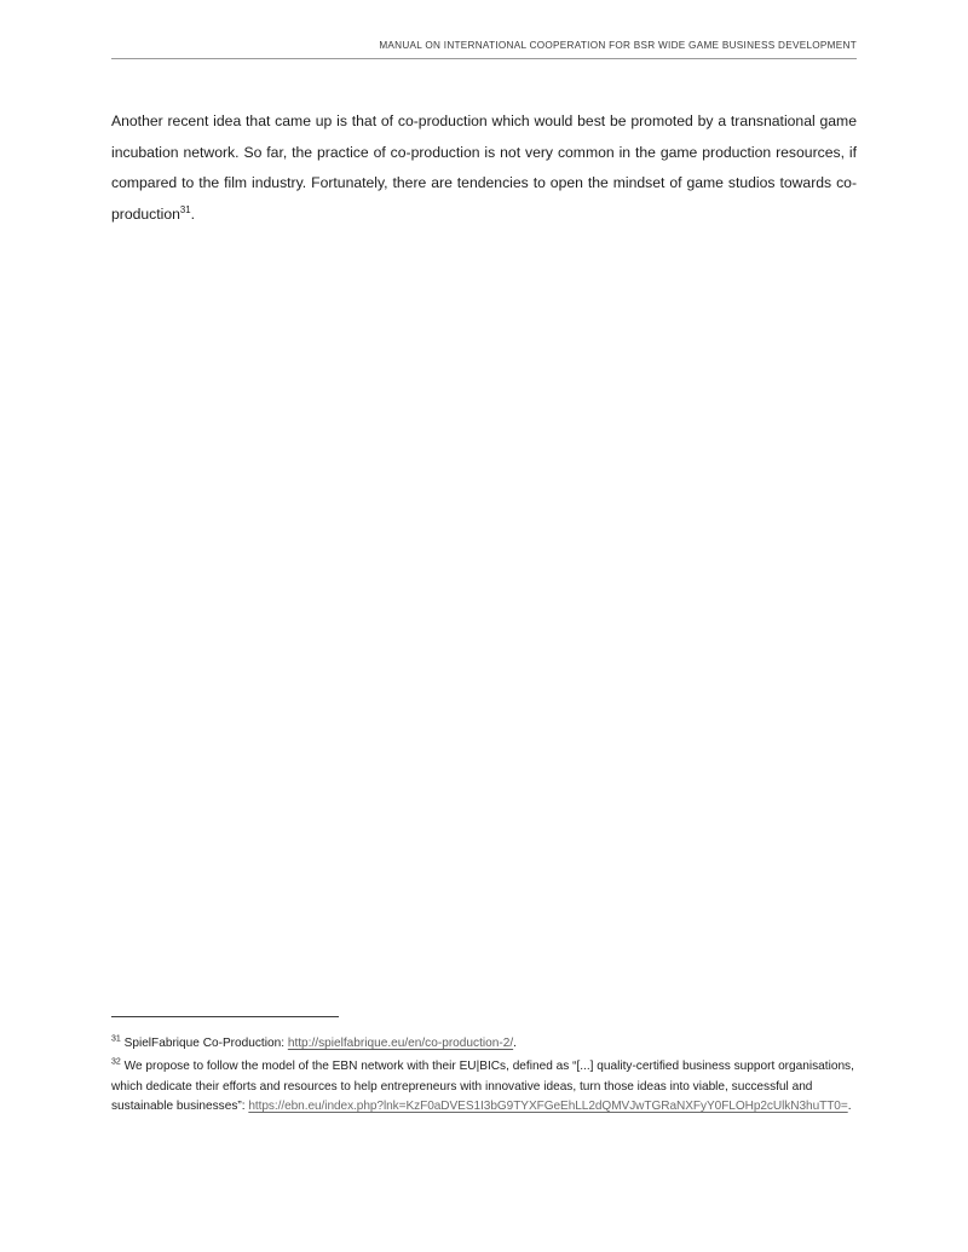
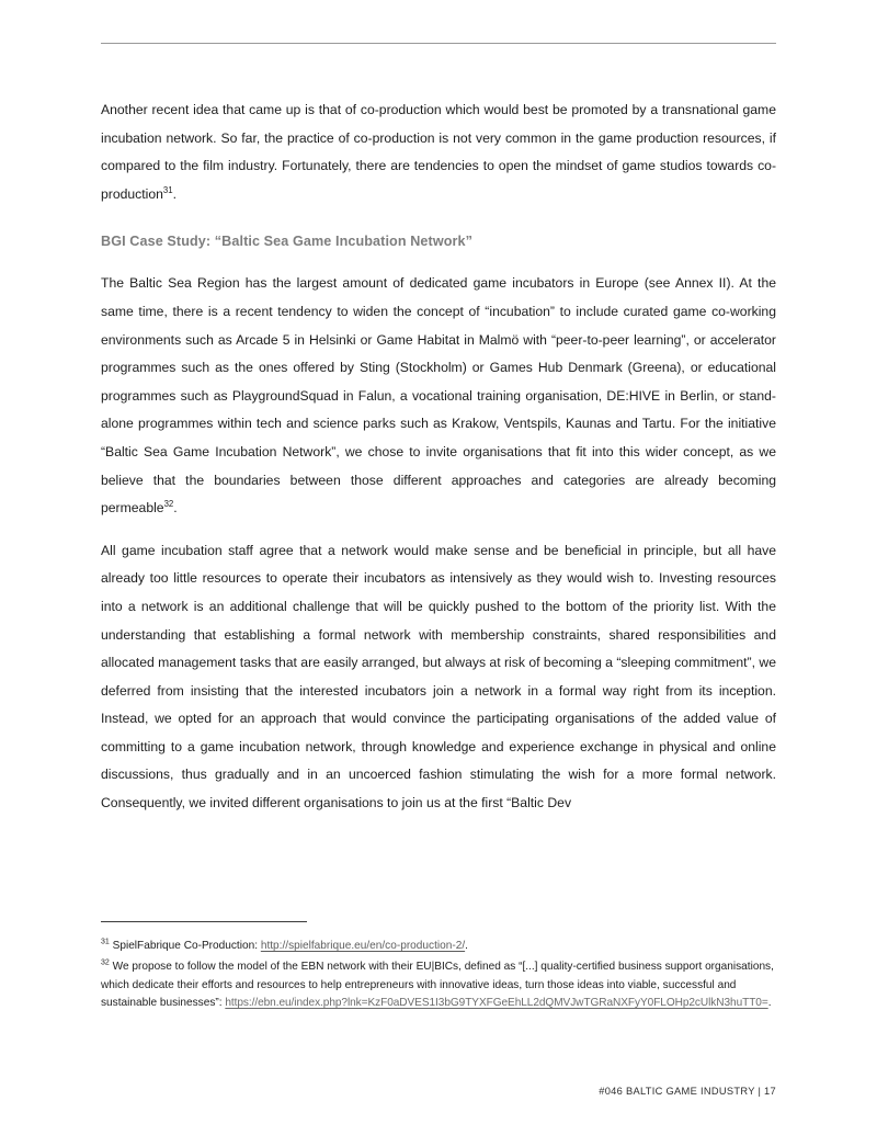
- MANUAL ON INTERNATIONAL COOPERATION FOR BSR WIDE GAME BUSINESS DEVELOPMENT
  Another recent idea that came up is that of co-production which would best be promoted by a transnational game incubation network. So far, the practice of co-production is not very common in the game production resources, if compared to the film industry. Fortunately, there are tendencies to open the mindset of game studios towards co-production31.
+ BGI Case Study: “Baltic Sea Game Incubation Network”
+ The Baltic Sea Region has the largest amount of dedicated game incubators in Europe (see Annex II). At the same time, there is a recent tendency to widen the concept of “incubation” to include curated game co-working environments such as Arcade 5 in Helsinki or Game Habitat in Malmö with “peer-to-peer learning”, or accelerator programmes such as the ones offered by Sting (Stockholm) or Games Hub Denmark (Greena), or educational programmes such as PlaygroundSquad in Falun, a vocational training organisation, DE:HIVE in Berlin, or stand-alone programmes within tech and science parks such as Krakow, Ventspils, Kaunas and Tartu. For the initiative “Baltic Sea Game Incubation Network”, we chose to invite organisations that fit into this wider concept, as we believe that the boundaries between those different approaches and categories are already becoming permeable32.
+ All game incubation staff agree that a network would make sense and be beneficial in principle, but all have already too little resources to operate their incubators as intensively as they would wish to. Investing resources into a network is an additional challenge that will be quickly pushed to the bottom of the priority list. With the understanding that establishing a formal network with membership constraints, shared responsibilities and allocated management tasks that are easily arranged, but always at risk of becoming a “sleeping commitment”, we deferred from insisting that the interested incubators join a network in a formal way right from its inception. Instead, we opted for an approach that would convince the participating organisations of the added value of committing to a game incubation network, through knowledge and experience exchange in physical and online discussions, thus gradually and in an uncoerced fashion stimulating the wish for a more formal network. Consequently, we invited different organisations to join us at the first “Baltic Dev
  SpielFabrique Co-Production: http://spielfabrique.eu/en/co-production-2/.
  We propose to follow the model of the EBN network with their EU|BICs, defined as “[...] quality-certified business support organisations, which dedicate their efforts and resources to help entrepreneurs with innovative ideas, turn those ideas into viable, successful and sustainable businesses”: https://ebn.eu/index.php?lnk=KzF0aDVES1I3bG9TYXFGeEhLL2dQMVJwTGRaNXFyY0FLOHp2cUlkN3huTT0=.
+ #046 BALTIC GAME INDUSTRY | 17
